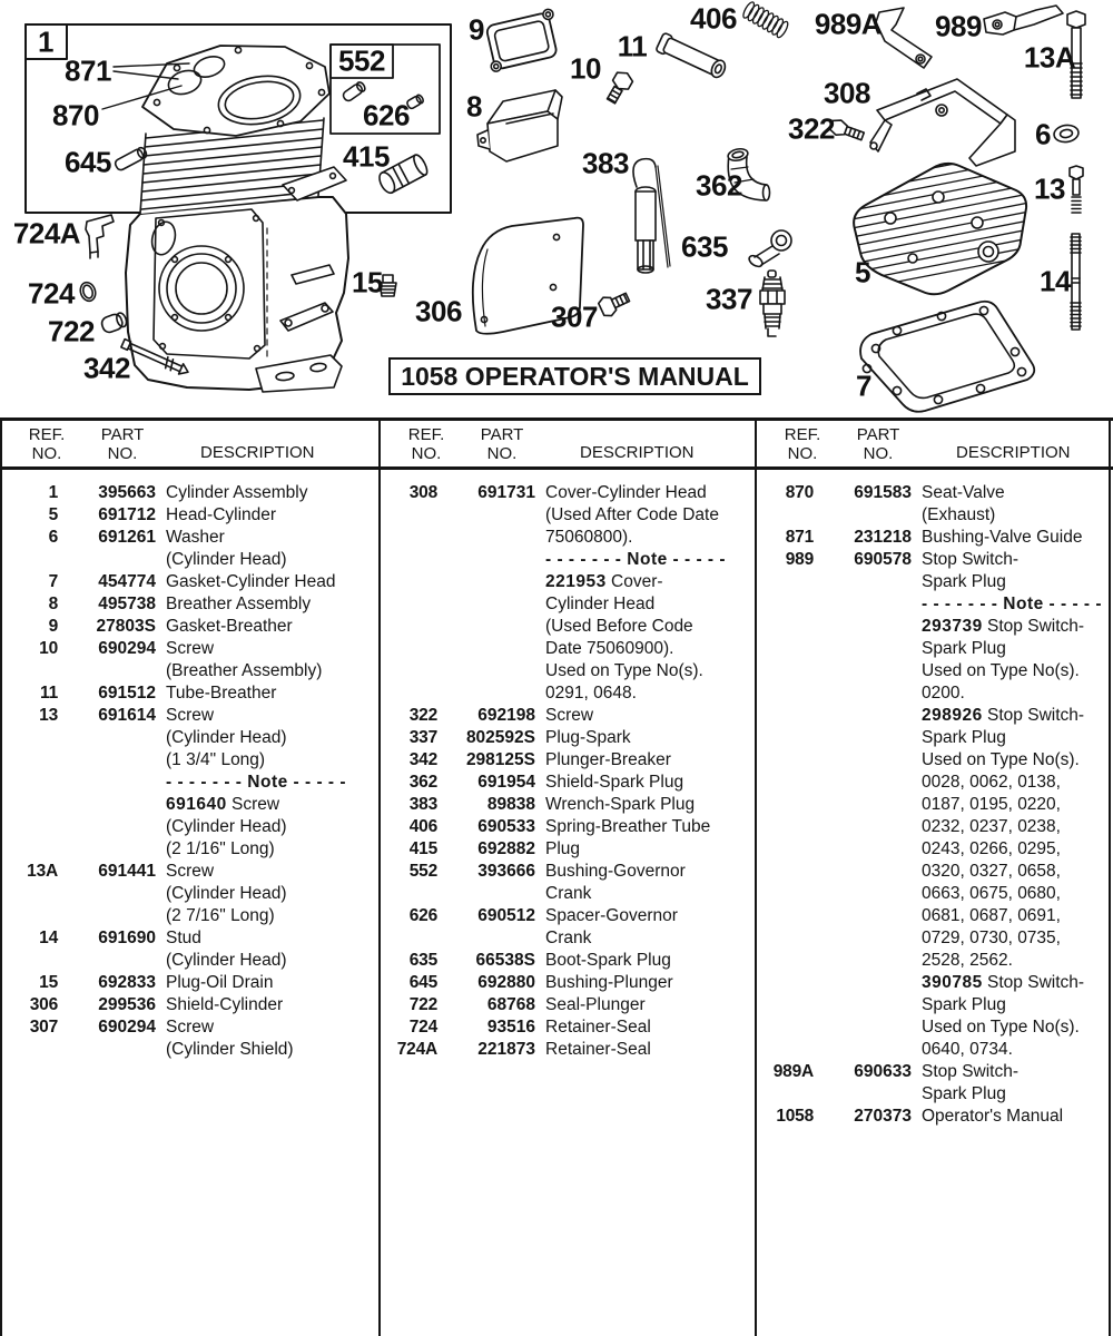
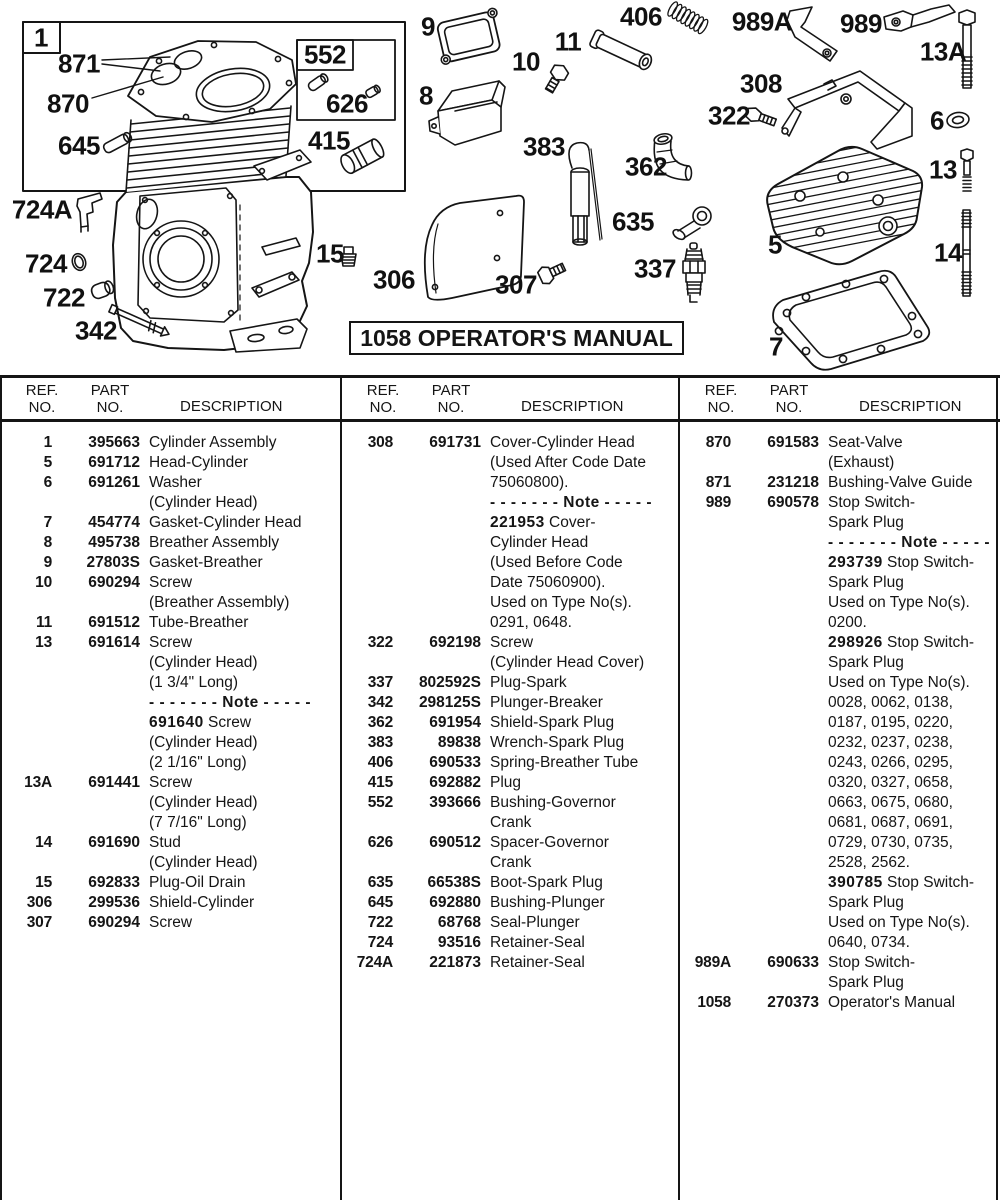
  1058 OPERATOR'S MANUAL
  1
  871
  870
  645
  724A
  724
  722
  342
  552
  626
  415
  15
  306
  307
  9
  8
  10
  11
  406
  383
  362
  635
  337
  989A
  989
  308
  322
  6
  13A
  13
  14
  5
  7
  REF.
  NO.
  PART
  NO.
  DESCRIPTION
  REF.
  NO.
  PART
  NO.
  DESCRIPTION
  REF.
  NO.
  PART
  NO.
  DESCRIPTION
  1
  395663
  Cylinder Assembly
  5
  691712
  Head-Cylinder
  6
  691261
  Washer
  (Cylinder Head)
  7
  454774
  Gasket-Cylinder Head
  8
  495738
  Breather Assembly
  9
  27803S
  Gasket-Breather
  10
  690294
  Screw
  (Breather Assembly)
  11
  691512
  Tube-Breather
  13
  691614
  Screw
  (Cylinder Head)
  (1 3/4" Long)
  - - - - - - - Note - - - - -
  691640 Screw
  (Cylinder Head)
  (2 1/16" Long)
  13A
  691441
  Screw
  (Cylinder Head)
- (2 7/16" Long)
+ (7 7/16" Long)
  14
  691690
  Stud
  (Cylinder Head)
  15
  692833
  Plug-Oil Drain
  306
  299536
  Shield-Cylinder
  307
  690294
  Screw
- (Cylinder Shield)
  308
  691731
  Cover-Cylinder Head
  (Used After Code Date
  75060800).
  - - - - - - - Note - - - - -
  221953 Cover-
  Cylinder Head
  (Used Before Code
  Date 75060900).
  Used on Type No(s).
  0291, 0648.
  322
  692198
  Screw
+ (Cylinder Head Cover)
  337
  802592S
  Plug-Spark
  342
  298125S
  Plunger-Breaker
  362
  691954
  Shield-Spark Plug
  383
  89838
  Wrench-Spark Plug
  406
  690533
  Spring-Breather Tube
  415
  692882
  Plug
  552
  393666
  Bushing-Governor
  Crank
  626
  690512
  Spacer-Governor
  Crank
  635
  66538S
  Boot-Spark Plug
  645
  692880
  Bushing-Plunger
  722
  68768
  Seal-Plunger
  724
  93516
  Retainer-Seal
  724A
  221873
  Retainer-Seal
  870
  691583
  Seat-Valve
  (Exhaust)
  871
  231218
  Bushing-Valve Guide
  989
  690578
  Stop Switch-
  Spark Plug
  - - - - - - - Note - - - - -
  293739 Stop Switch-
  Spark Plug
  Used on Type No(s).
  0200.
  298926 Stop Switch-
  Spark Plug
  Used on Type No(s).
  0028, 0062, 0138,
  0187, 0195, 0220,
  0232, 0237, 0238,
  0243, 0266, 0295,
  0320, 0327, 0658,
  0663, 0675, 0680,
  0681, 0687, 0691,
  0729, 0730, 0735,
  2528, 2562.
  390785 Stop Switch-
  Spark Plug
  Used on Type No(s).
  0640, 0734.
  989A
  690633
  Stop Switch-
  Spark Plug
  1058
  270373
  Operator's Manual
